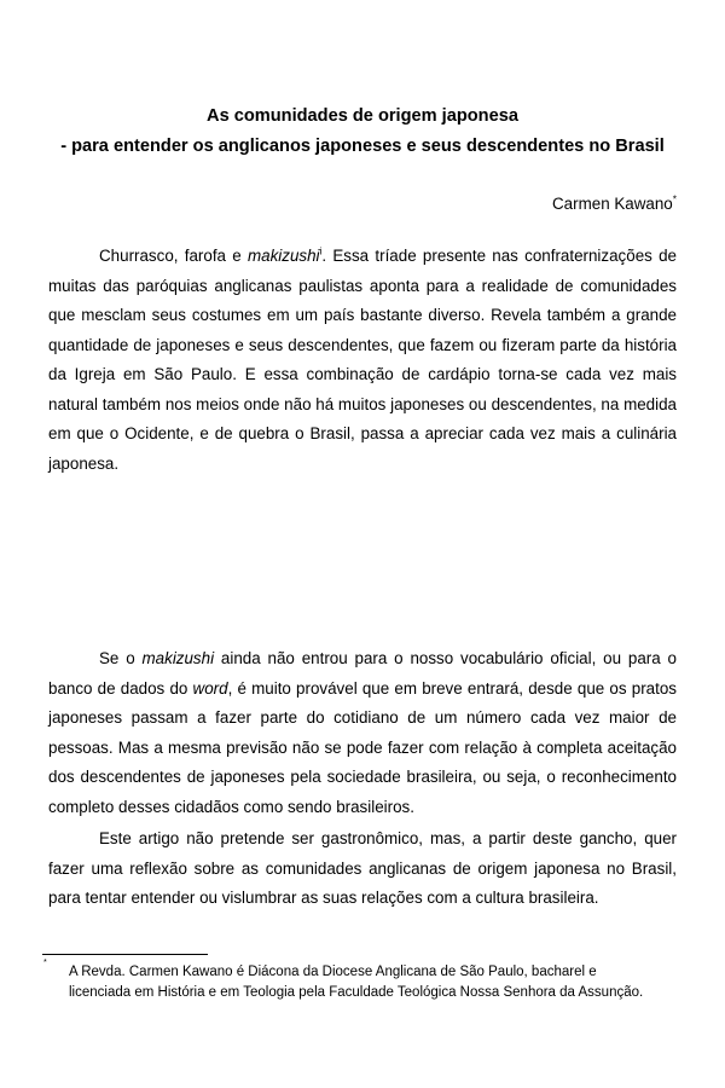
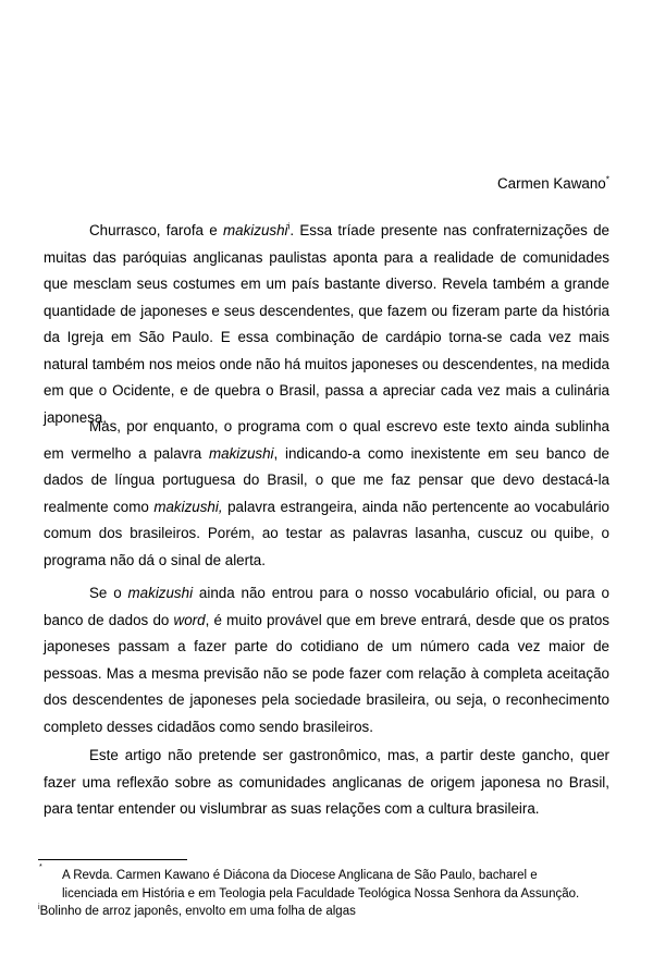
- As comunidades de origem japonesa
- - para entender os anglicanos japoneses e seus descendentes no Brasil
  Carmen Kawano*
  Churrasco, farofa e makizushii. Essa tríade presente nas confraternizações de muitas das paróquias anglicanas paulistas aponta para a realidade de comunidades que mesclam seus costumes em um país bastante diverso. Revela também a grande quantidade de japoneses e seus descendentes, que fazem ou fizeram parte da história da Igreja em São Paulo. E essa combinação de cardápio torna-se cada vez mais natural também nos meios onde não há muitos japoneses ou descendentes, na medida em que o Ocidente, e de quebra o Brasil, passa a apreciar cada vez mais a culinária japonesa.
+ Mas, por enquanto, o programa com o qual escrevo este texto ainda sublinha em vermelho a palavra makizushi, indicando-a como inexistente em seu banco de dados de língua portuguesa do Brasil, o que me faz pensar que devo destacá-la realmente como makizushi, palavra estrangeira, ainda não pertencente ao vocabulário comum dos brasileiros. Porém, ao testar as palavras lasanha, cuscuz ou quibe, o programa não dá o sinal de alerta.
  Se o makizushi ainda não entrou para o nosso vocabulário oficial, ou para o banco de dados do word, é muito provável que em breve entrará, desde que os pratos japoneses passam a fazer parte do cotidiano de um número cada vez maior de pessoas. Mas a mesma previsão não se pode fazer com relação à completa aceitação dos descendentes de japoneses pela sociedade brasileira, ou seja, o reconhecimento completo desses cidadãos como sendo brasileiros.
  Este artigo não pretende ser gastronômico, mas, a partir deste gancho, quer fazer uma reflexão sobre as comunidades anglicanas de origem japonesa no Brasil, para tentar entender ou vislumbrar as suas relações com a cultura brasileira.
  *
  A Revda. Carmen Kawano é Diácona da Diocese Anglicana de São Paulo, bacharel e
  licenciada em História e em Teologia pela Faculdade Teológica Nossa Senhora da Assunção.
+ iBolinho de arroz japonês, envolto em uma folha de algas
